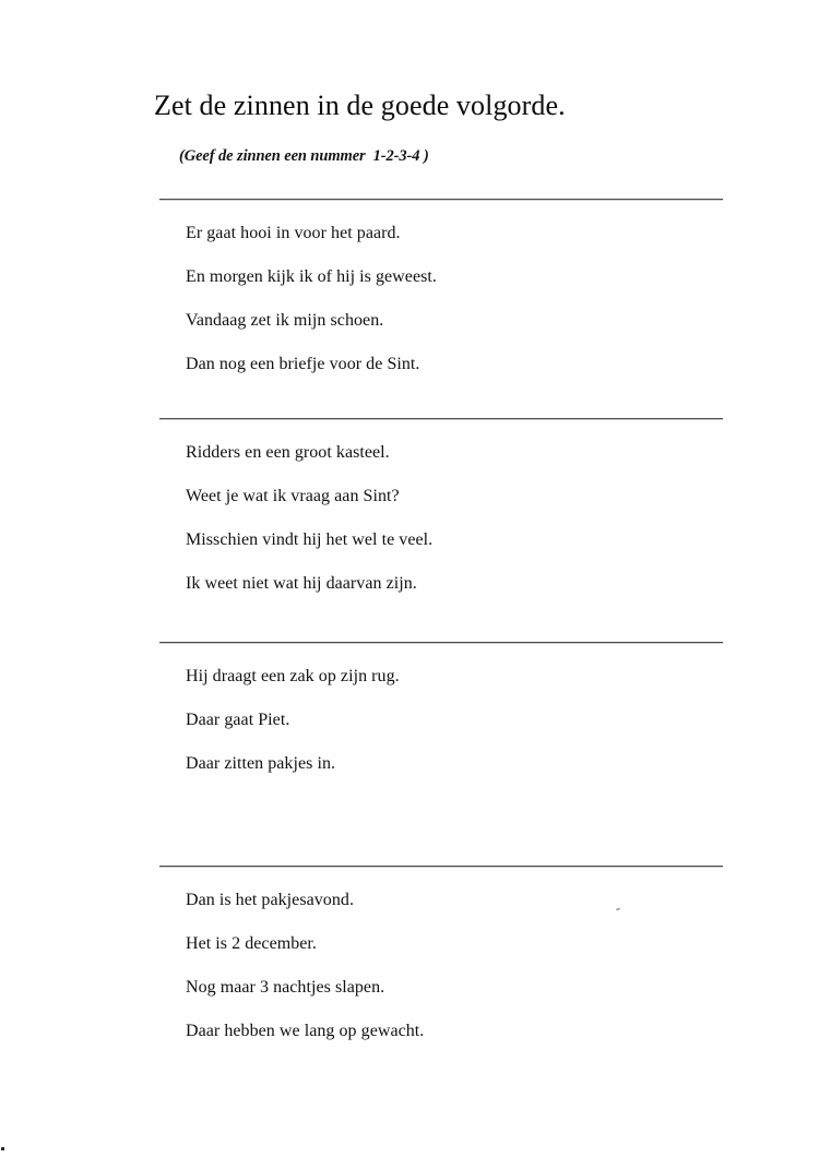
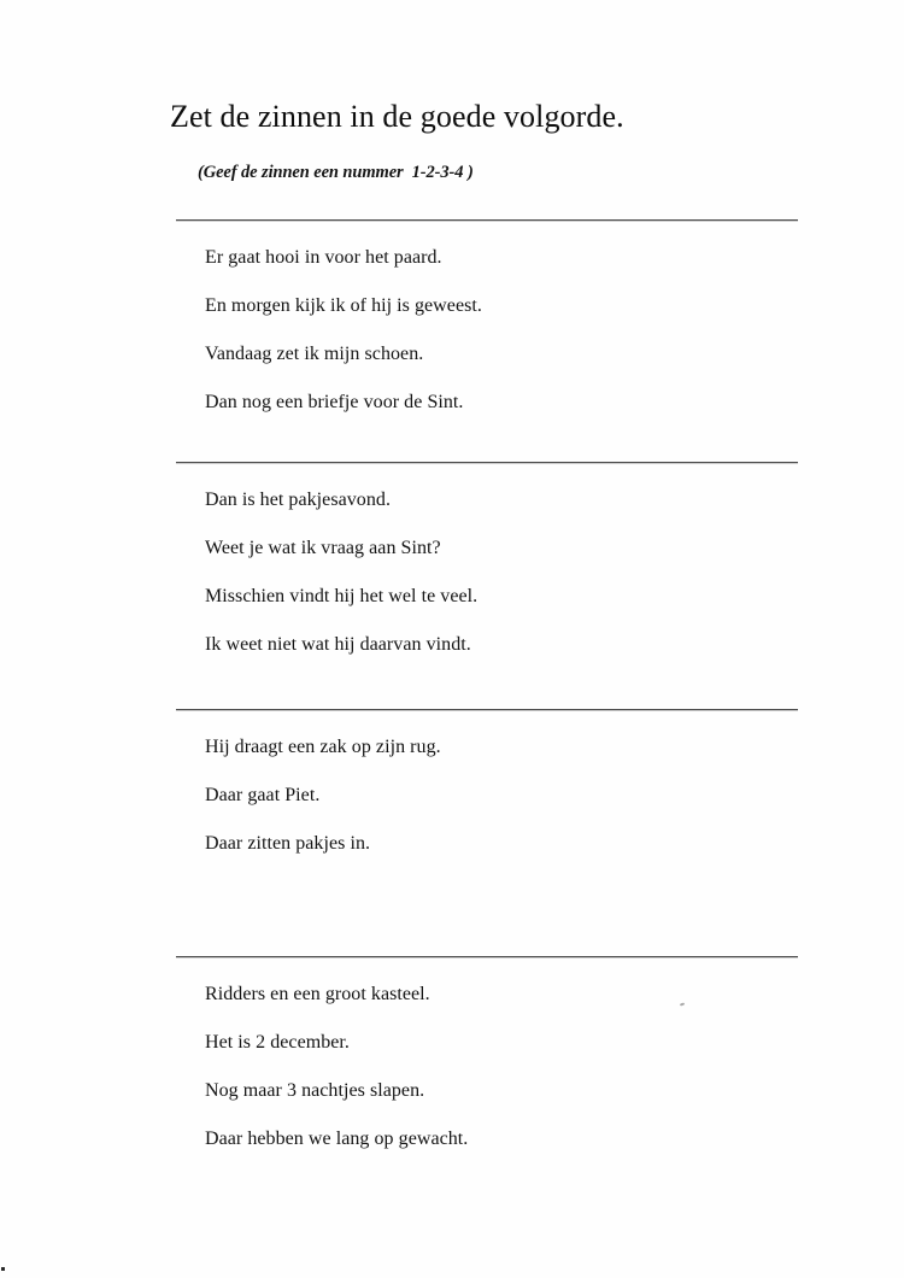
  Zet de zinnen in de goede volgorde.
  (Geef de zinnen een nummer 1-2-3-4 )
  Er gaat hooi in voor het paard.
  En morgen kijk ik of hij is geweest.
  Vandaag zet ik mijn schoen.
  Dan nog een briefje voor de Sint.
- Ridders en een groot kasteel.
+ Dan is het pakjesavond.
  Weet je wat ik vraag aan Sint?
  Misschien vindt hij het wel te veel.
- Ik weet niet wat hij daarvan zijn.
+ Ik weet niet wat hij daarvan vindt.
  Hij draagt een zak op zijn rug.
  Daar gaat Piet.
  Daar zitten pakjes in.
- Dan is het pakjesavond.
+ Ridders en een groot kasteel.
  Het is 2 december.
  Nog maar 3 nachtjes slapen.
  Daar hebben we lang op gewacht.
